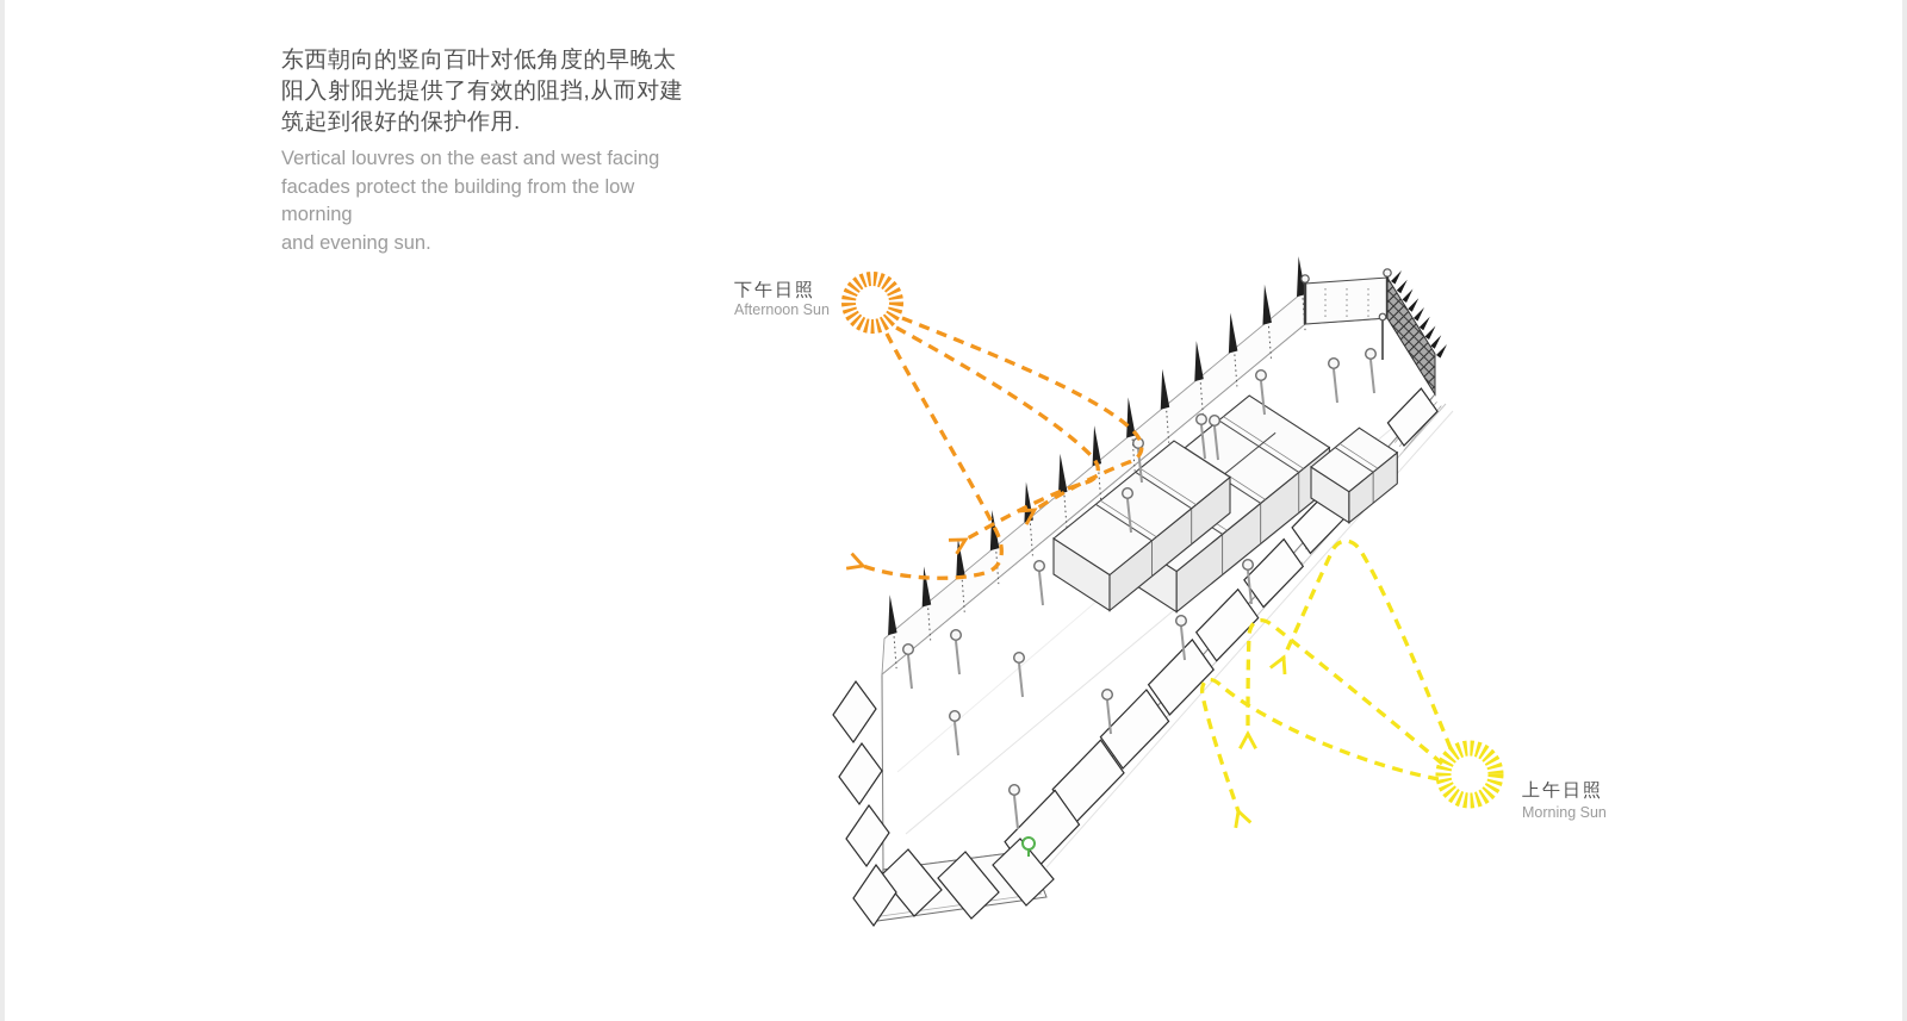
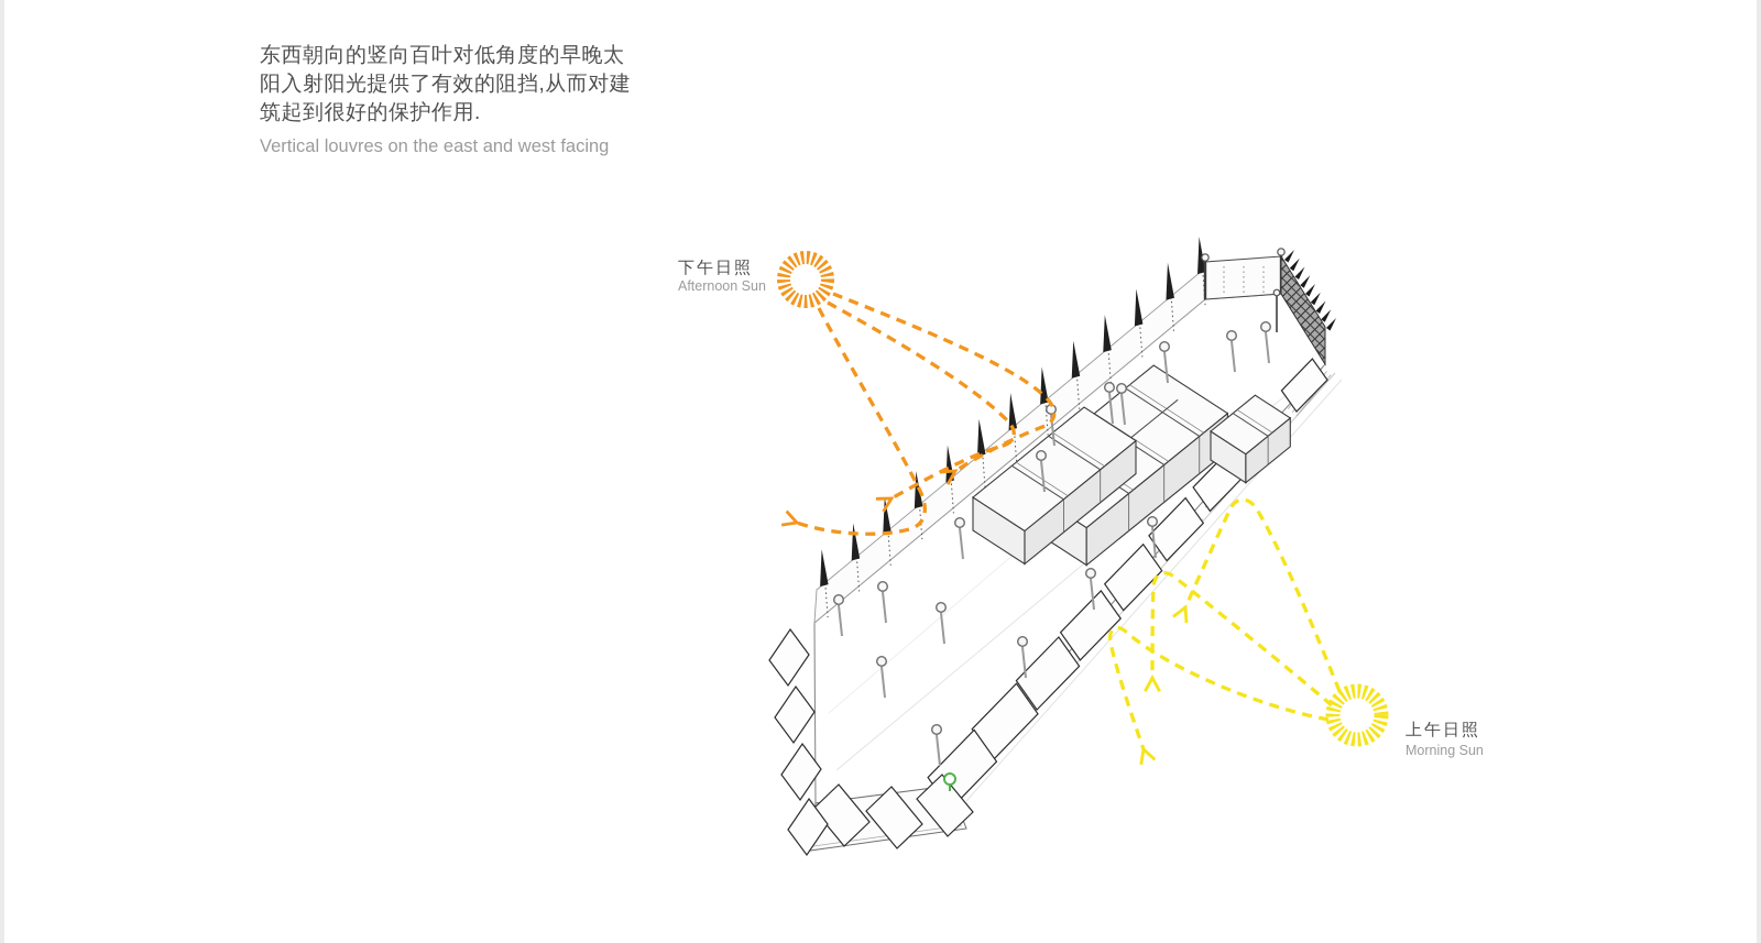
  东西朝向的竖向百叶对低角度的早晚太
  阳入射阳光提供了有效的阻挡,从而对建
  筑起到很好的保护作用.
  Vertical louvres on the east and west facing
- facades protect the building from the low morning
- and evening sun.
  下午日照
  Afternoon Sun
  上午日照
  Morning Sun
